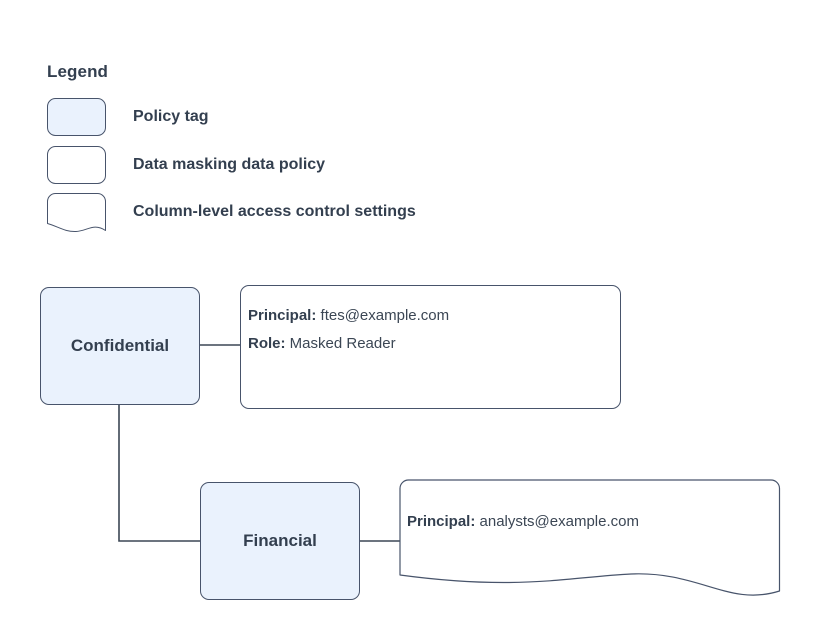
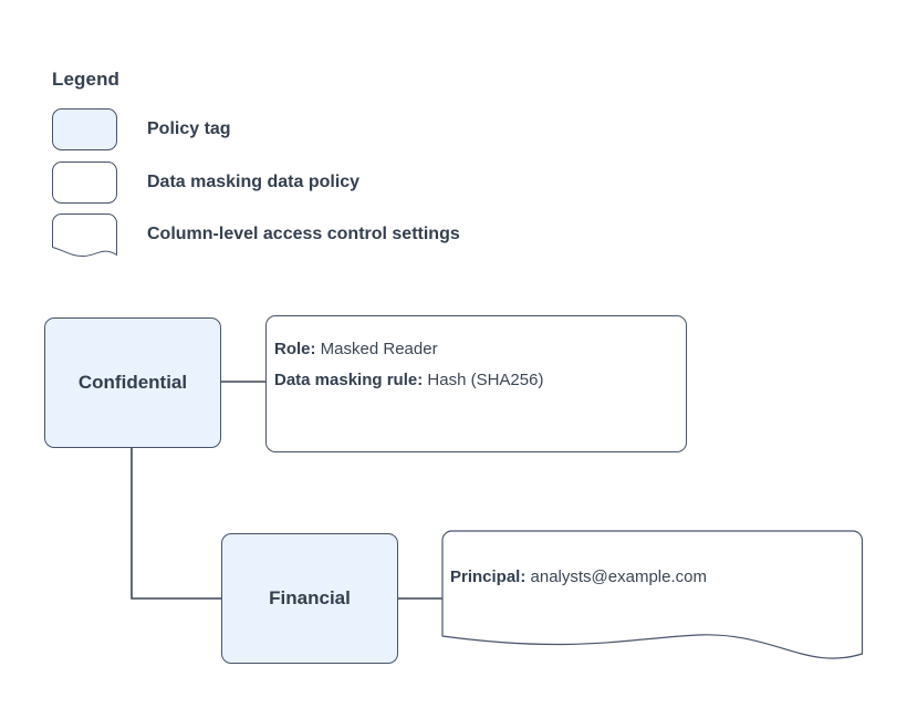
  Legend
  Policy tag
  Data masking data policy
  Column-level access control settings
  Confidential
  Financial
- Principal: ftes@example.com
  Role: Masked Reader
+ Data masking rule: Hash (SHA256)
  Principal: analysts@example.com
